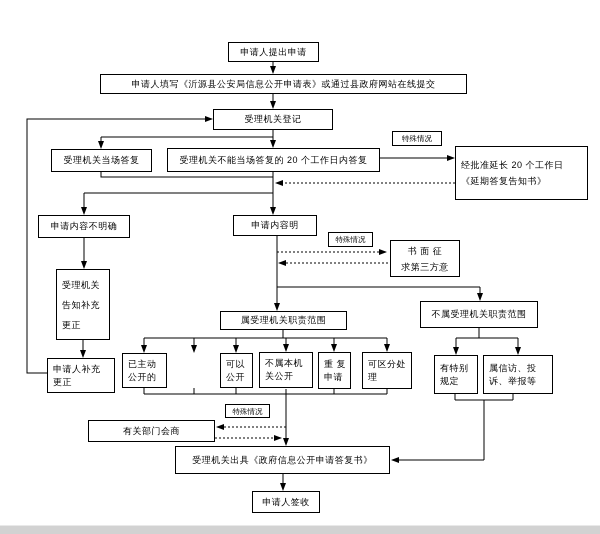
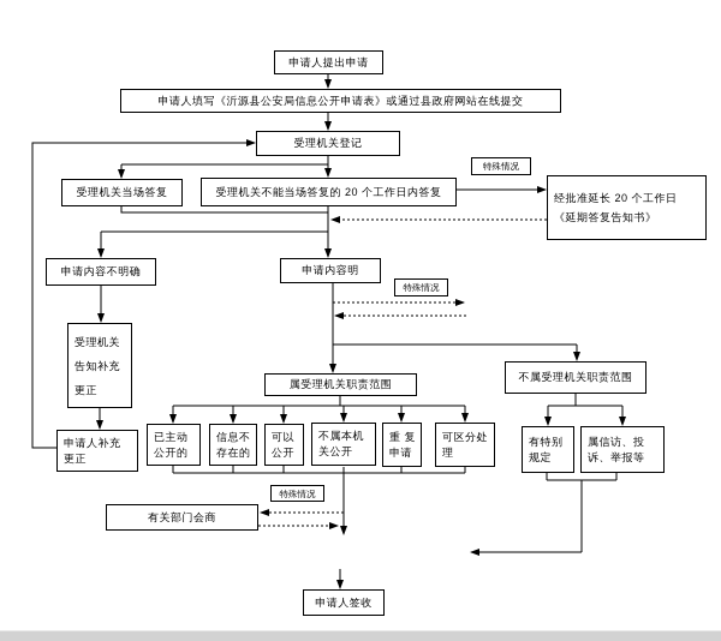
  申请人提出申请
  申请人填写《沂源县公安局信息公开申请表》或通过县政府网站在线提交
  受理机关登记
  受理机关当场答复
  受理机关不能当场答复的 20 个工作日内答复
  特殊情况
  经批准延长 20 个工作日
  《延期答复告知书》
  申请内容不明确
  申请内容明
  特殊情况
- 书 面 征
- 求第三方意
  受理机关
  告知补充
  更正
  申请人补充
  更正
  属受理机关职责范围
  不属受理机关职责范围
  已主动
  公开的
+ 信息不
+ 存在的
  可以
  公开
  不属本机
  关公开
  重 复
  申请
  可区分处
  理
  有特别
  规定
  属信访、投
  诉、举报等
  特殊情况
  有关部门会商
- 受理机关出具《政府信息公开申请答复书》
  申请人签收
